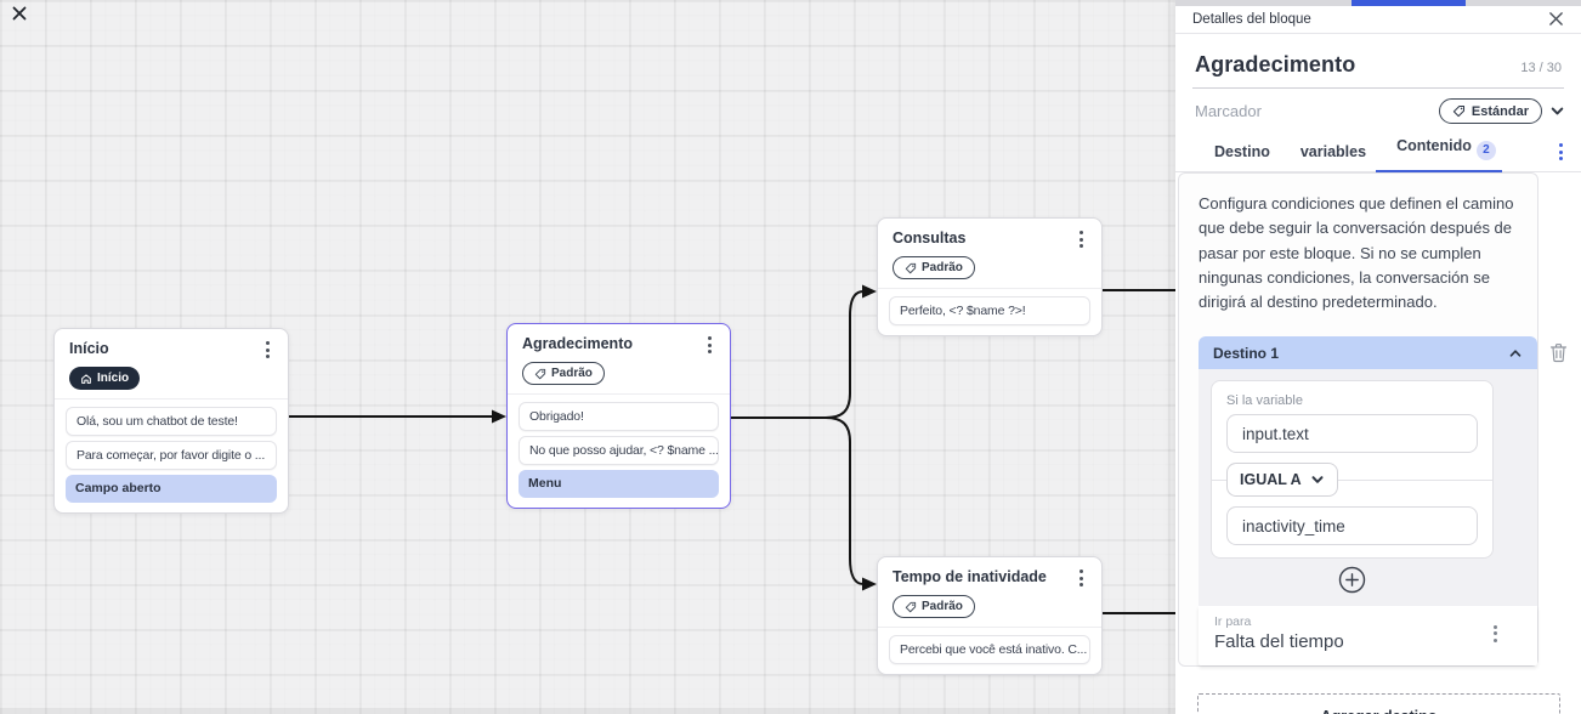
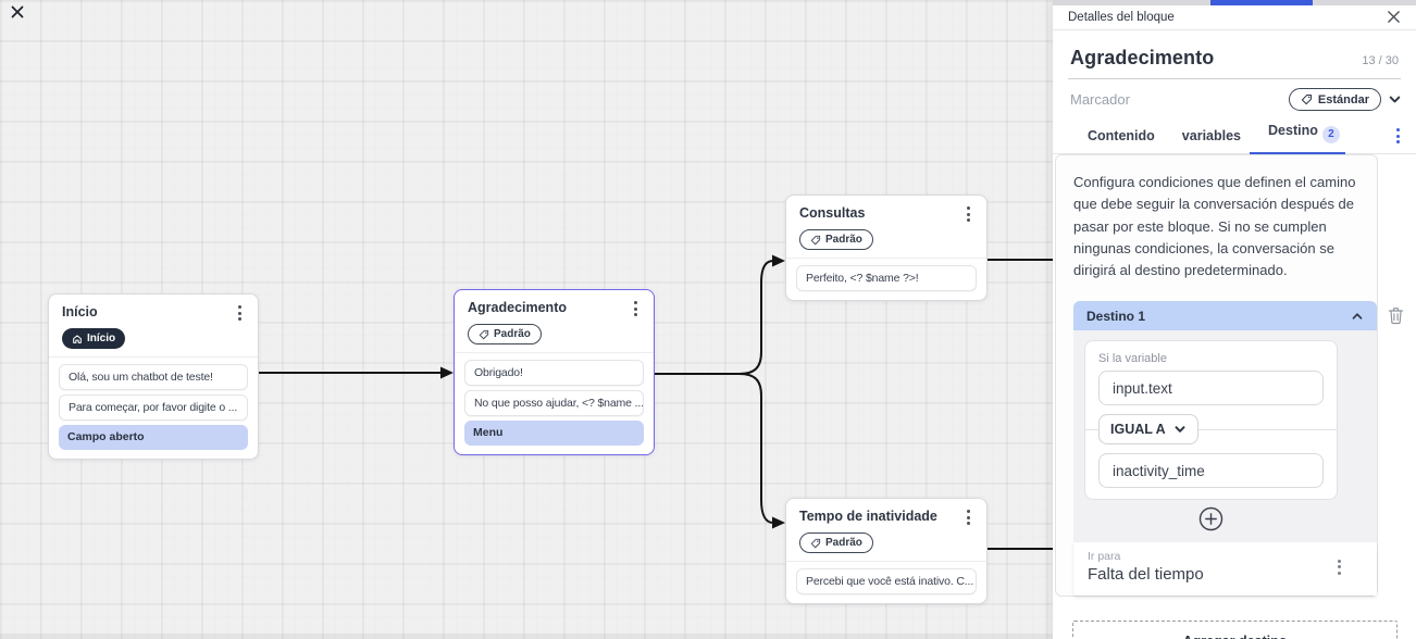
  Início
  Início
  Olá, sou um chatbot de teste!
  Para começar, por favor digite o ...
  Campo aberto
  Agradecimento
  Padrão
  Obrigado!
  No que posso ajudar, <? $name ...
  Menu
  Consultas
  Padrão
  Perfeito, <? $name ?>!
  Tempo de inatividade
  Padrão
  Percebi que você está inativo. C...
  Detalles del bloque
  Agradecimento
  13 / 30
  Marcador
  Estándar
- Destino
+ Contenido
  variables
- Contenido 2
+ Destino 2
  Configura condiciones que definen el camino que debe seguir la conversación después de pasar por este bloque. Si no se cumplen ningunas condiciones, la conversación se dirigirá al destino predeterminado.
  Destino 1
  Si la variable
  input.text
  IGUAL A
  inactivity_time
  Ir para
  Falta del tiempo
